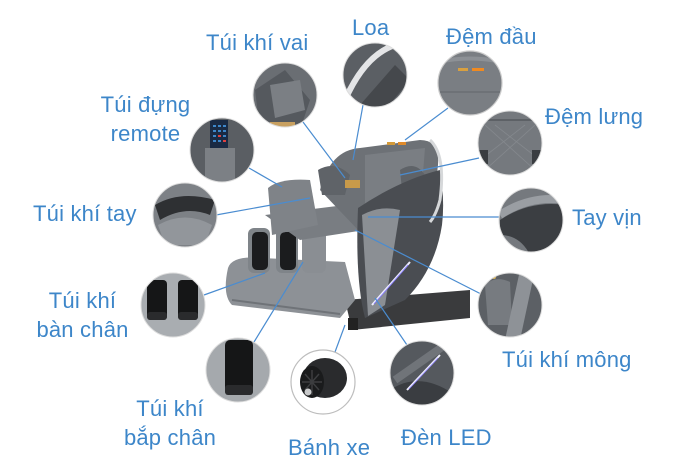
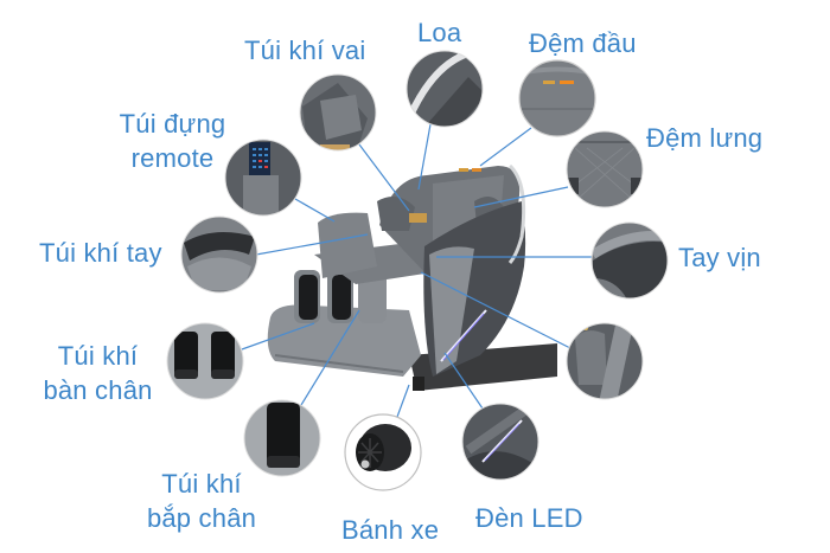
  Túi khí vai
  Loa
  Đệm đầu
  Túi đựng
  remote
  Đệm lưng
  Túi khí tay
  Tay vịn
  Túi khí
  bàn chân
- Túi khí mông
  Túi khí
  bắp chân
  Bánh xe
  Đèn LED
